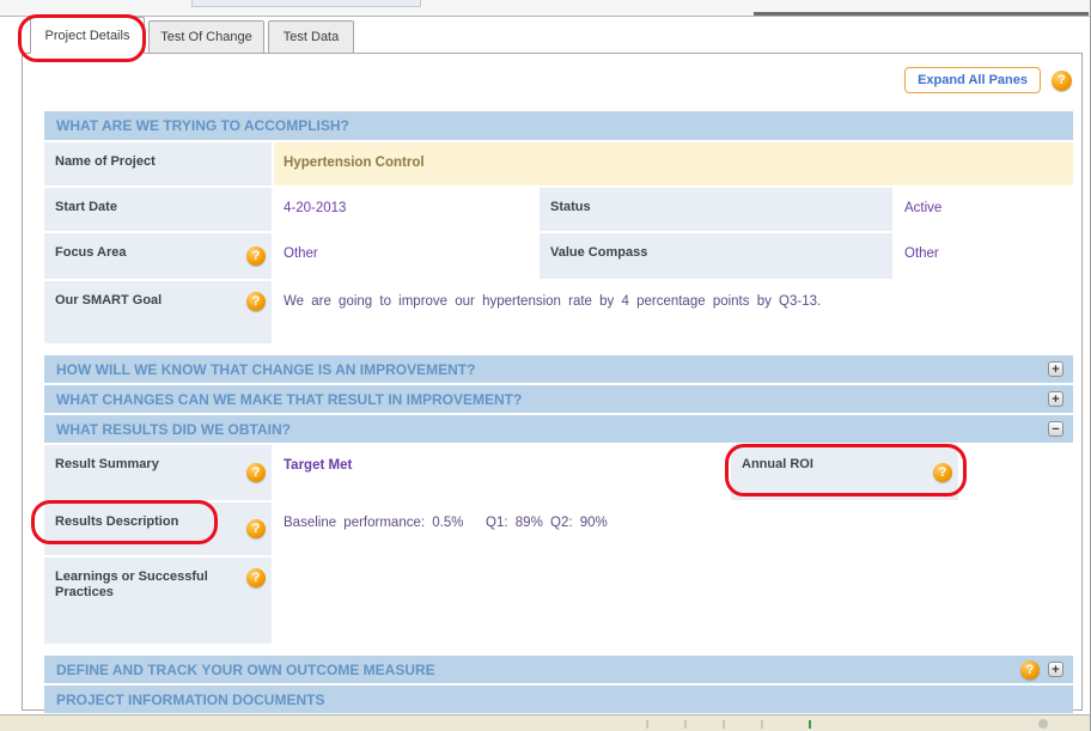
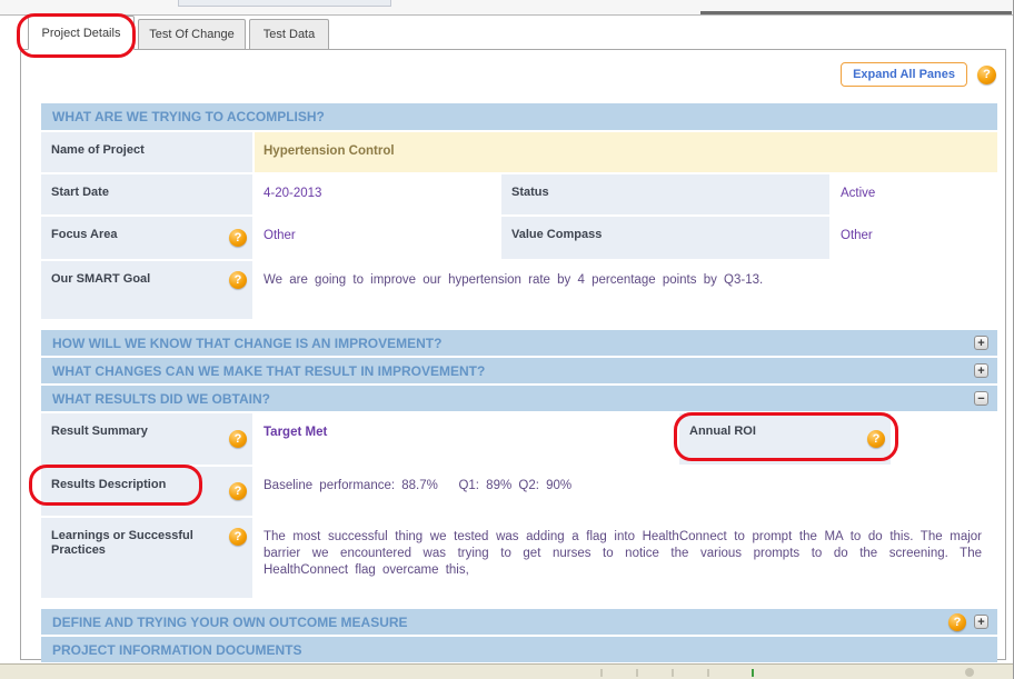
  Test Of Change
  Test Data
  Project Details
  Expand All Panes
  ?
  WHAT ARE WE TRYING TO ACCOMPLISH?
  Name of Project
  Hypertension Control
  Start Date
  4-20-2013
  Status
  Active
  Focus Area
  ?
  Other
  Value Compass
  Other
  Our SMART Goal
  ?
  We are going to improve our hypertension rate by 4 percentage points by Q3-13.
  HOW WILL WE KNOW THAT CHANGE IS AN IMPROVEMENT?
  +
  WHAT CHANGES CAN WE MAKE THAT RESULT IN IMPROVEMENT?
  +
  WHAT RESULTS DID WE OBTAIN?
  −
  Result Summary
  ?
  Target Met
  Annual ROI
  ?
  Results Description
  ?
- Baseline performance: 0.5% Q1: 89% Q2: 90%
+ Baseline performance: 88.7% Q1: 89% Q2: 90%
  Learnings or Successful Practices
  ?
+ The most successful thing we tested was adding a flag into HealthConnect to prompt the MA to do this. The major barrier we encountered was trying to get nurses to notice the various prompts to do the screening. The HealthConnect flag overcame this,
- DEFINE AND TRACK YOUR OWN OUTCOME MEASURE
+ DEFINE AND TRYING YOUR OWN OUTCOME MEASURE
  ?
  +
  PROJECT INFORMATION DOCUMENTS
